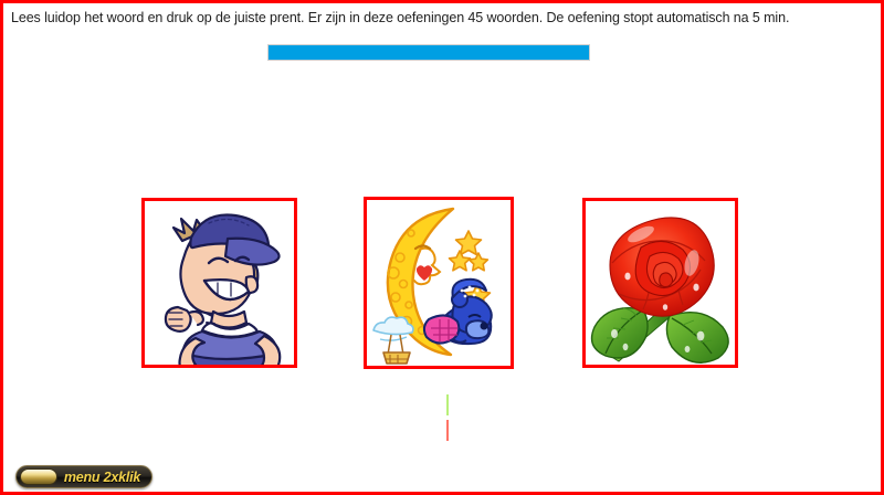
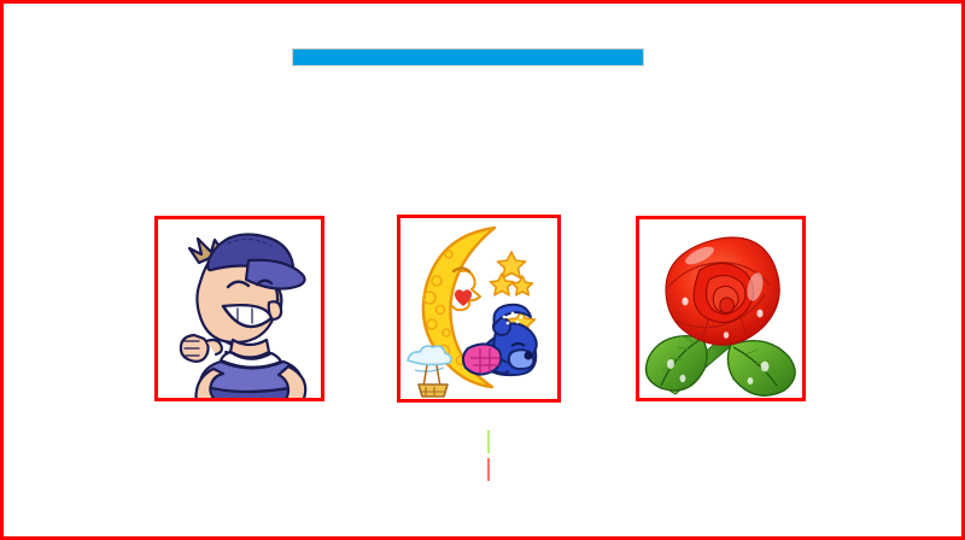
- Lees luidop het woord en druk op de juiste prent. Er zijn in deze oefeningen 45 woorden. De oefening stopt automatisch na 5 min.
- menu 2xklik
